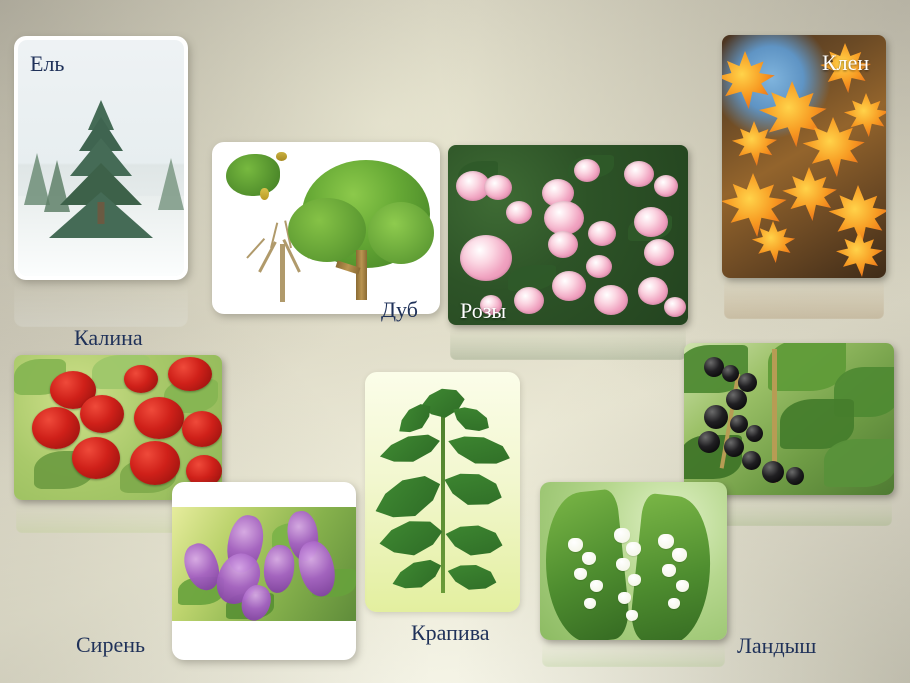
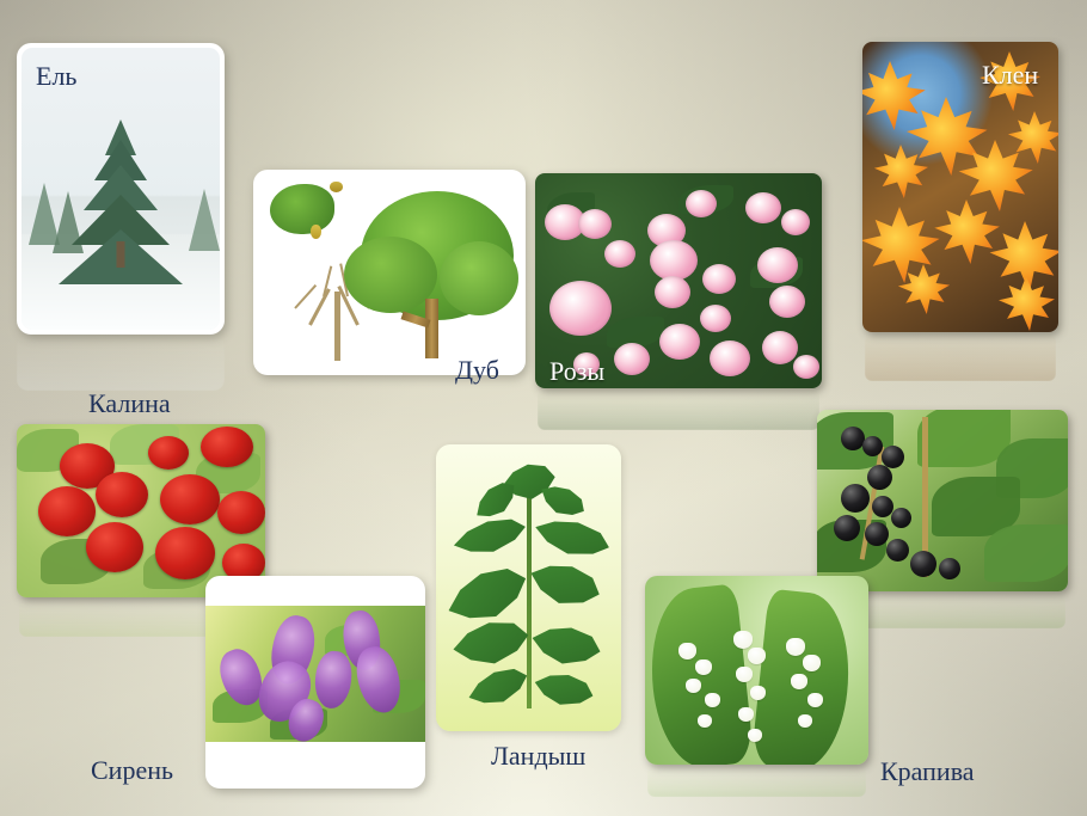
  Ель
  Клен
  Дуб
  Розы
  Калина
- Крапива
+ Ландыш
  Сирень
- Ландыш
+ Крапива
